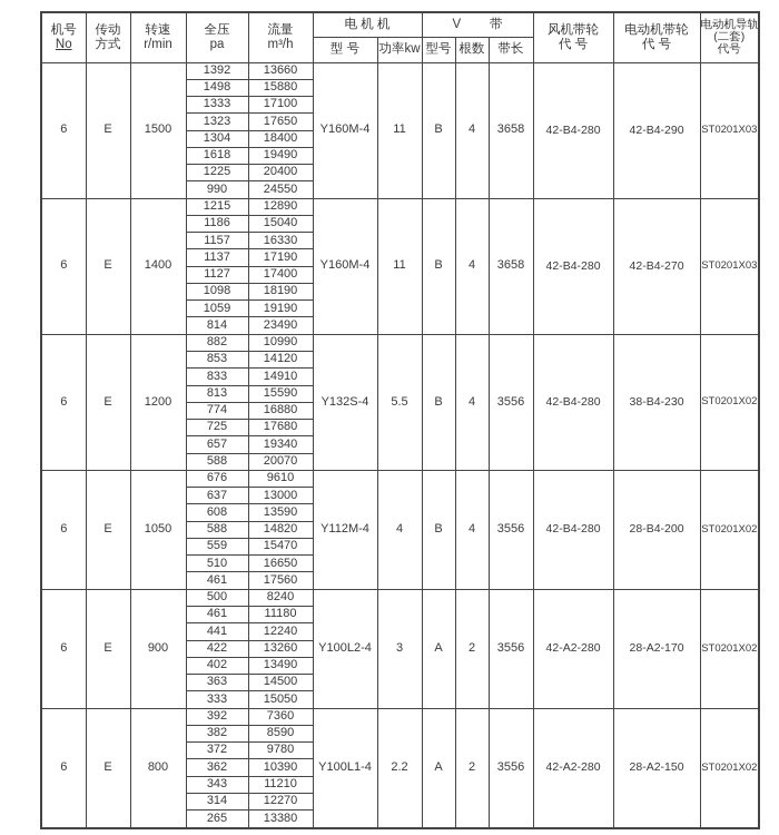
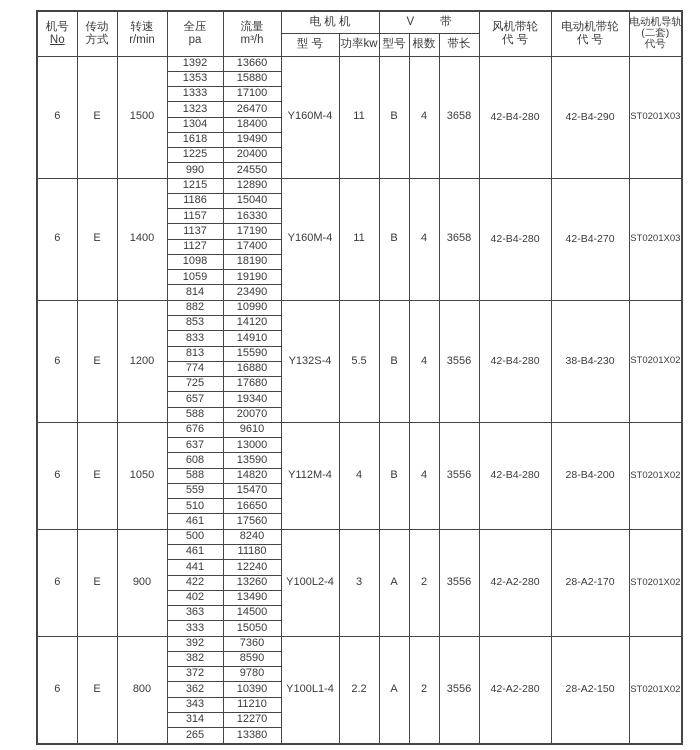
  机号 No	传动 方式	转速 r/min	全压 pa	流量 m³/h	电 机 机	V 带	风机带轮 代 号	电动机带轮 代 号	电动机导轨 (二套) 代号
  型 号	功率kw	型号	根数	带长
  6	E	1500	1392	13660	Y160M-4	11	B	4	3658	42-B4-280	42-B4-290	ST0201X03
- 1498	15880
+ 1353	15880
  1333	17100
- 1323	17650
+ 1323	26470
  1304	18400
  1618	19490
  1225	20400
  990	24550
  6	E	1400	1215	12890	Y160M-4	11	B	4	3658	42-B4-280	42-B4-270	ST0201X03
  1186	15040
  1157	16330
  1137	17190
  1127	17400
  1098	18190
  1059	19190
  814	23490
  6	E	1200	882	10990	Y132S-4	5.5	B	4	3556	42-B4-280	38-B4-230	ST0201X02
  853	14120
  833	14910
  813	15590
  774	16880
  725	17680
  657	19340
  588	20070
  6	E	1050	676	9610	Y112M-4	4	B	4	3556	42-B4-280	28-B4-200	ST0201X02
  637	13000
  608	13590
  588	14820
  559	15470
  510	16650
  461	17560
  6	E	900	500	8240	Y100L2-4	3	A	2	3556	42-A2-280	28-A2-170	ST0201X02
  461	11180
  441	12240
  422	13260
  402	13490
  363	14500
  333	15050
  6	E	800	392	7360	Y100L1-4	2.2	A	2	3556	42-A2-280	28-A2-150	ST0201X02
  382	8590
  372	9780
  362	10390
  343	11210
  314	12270
  265	13380
